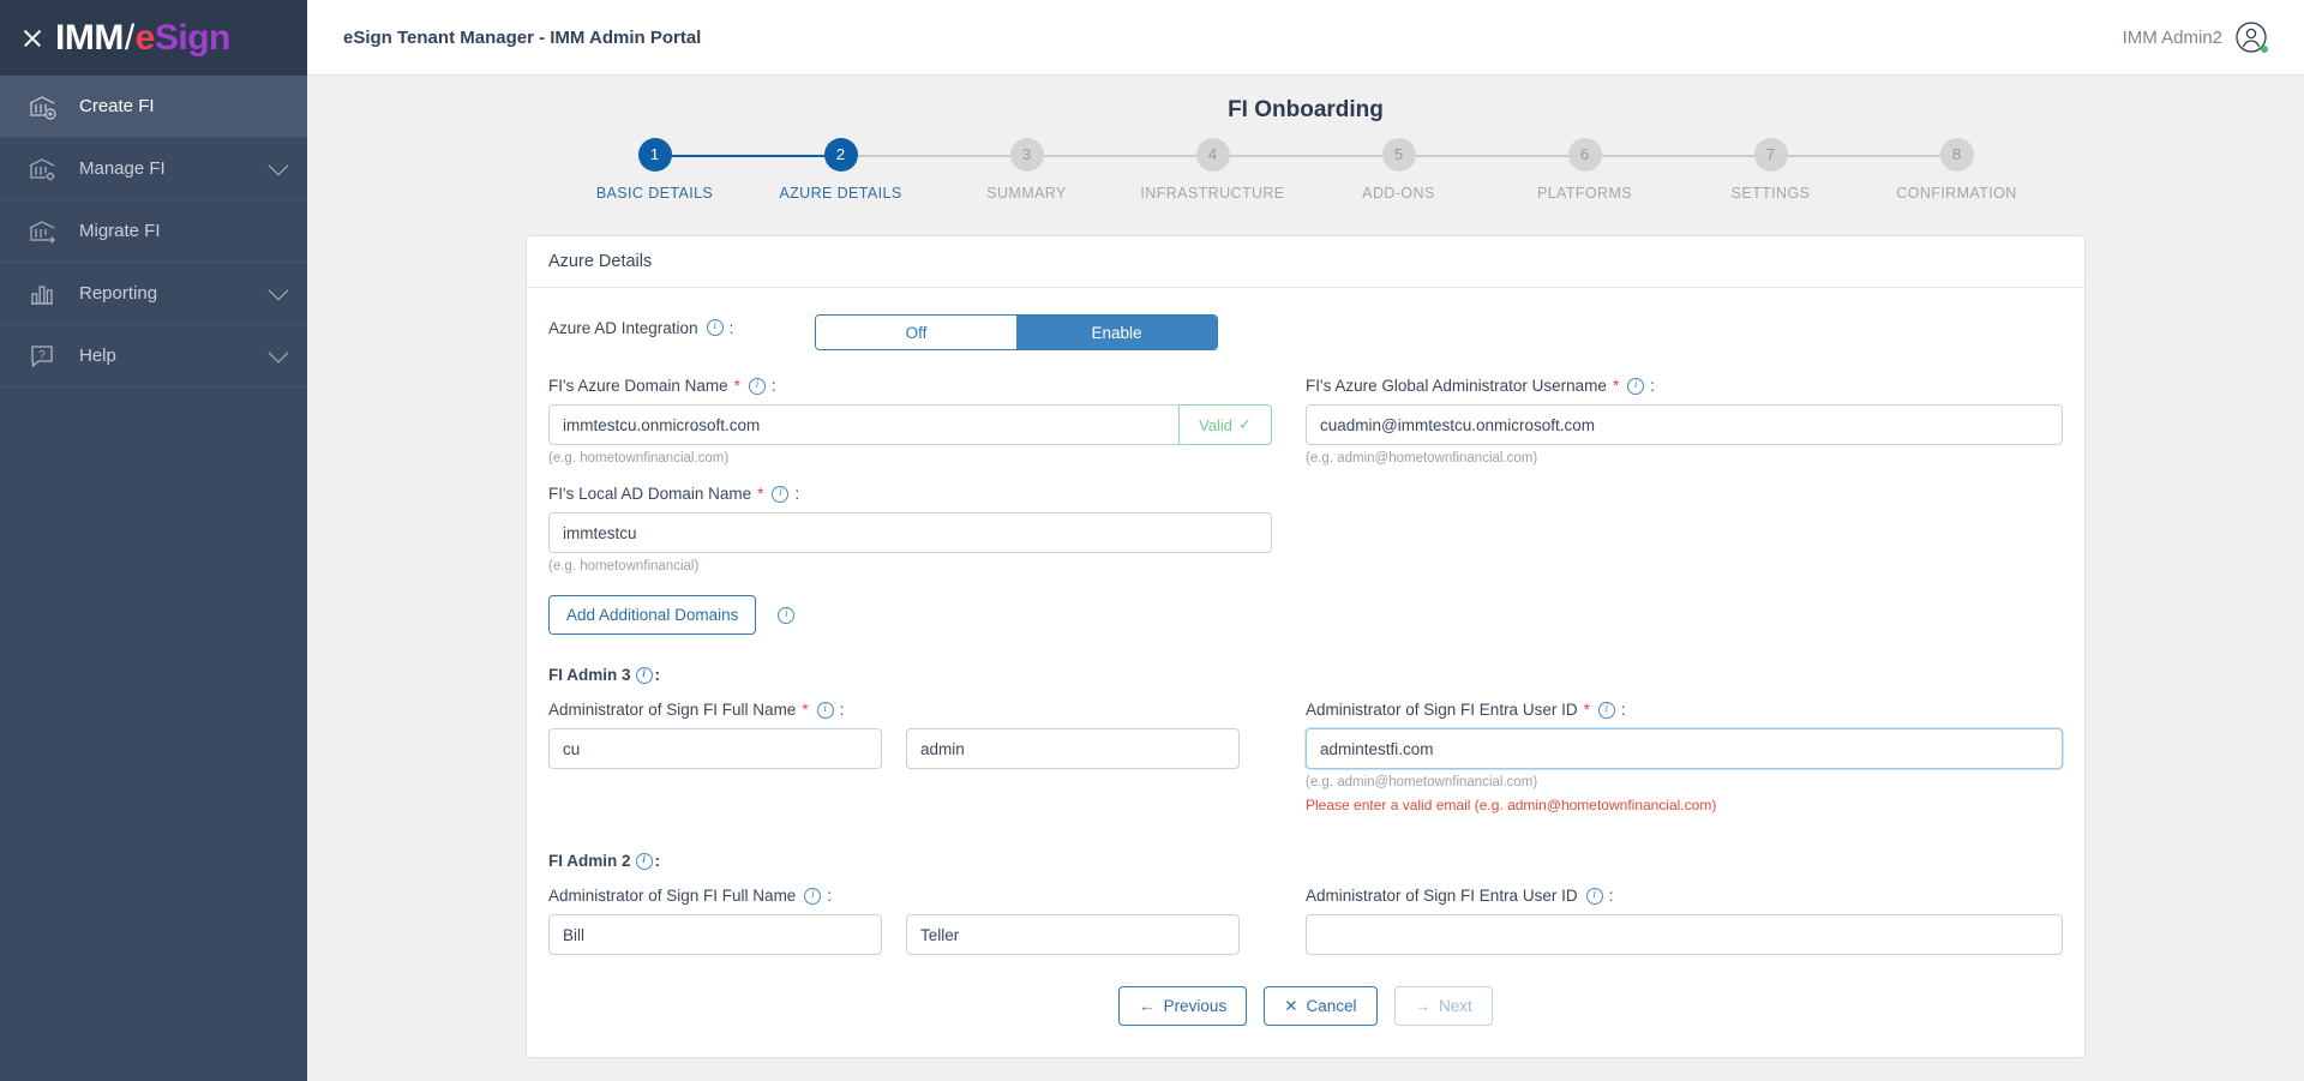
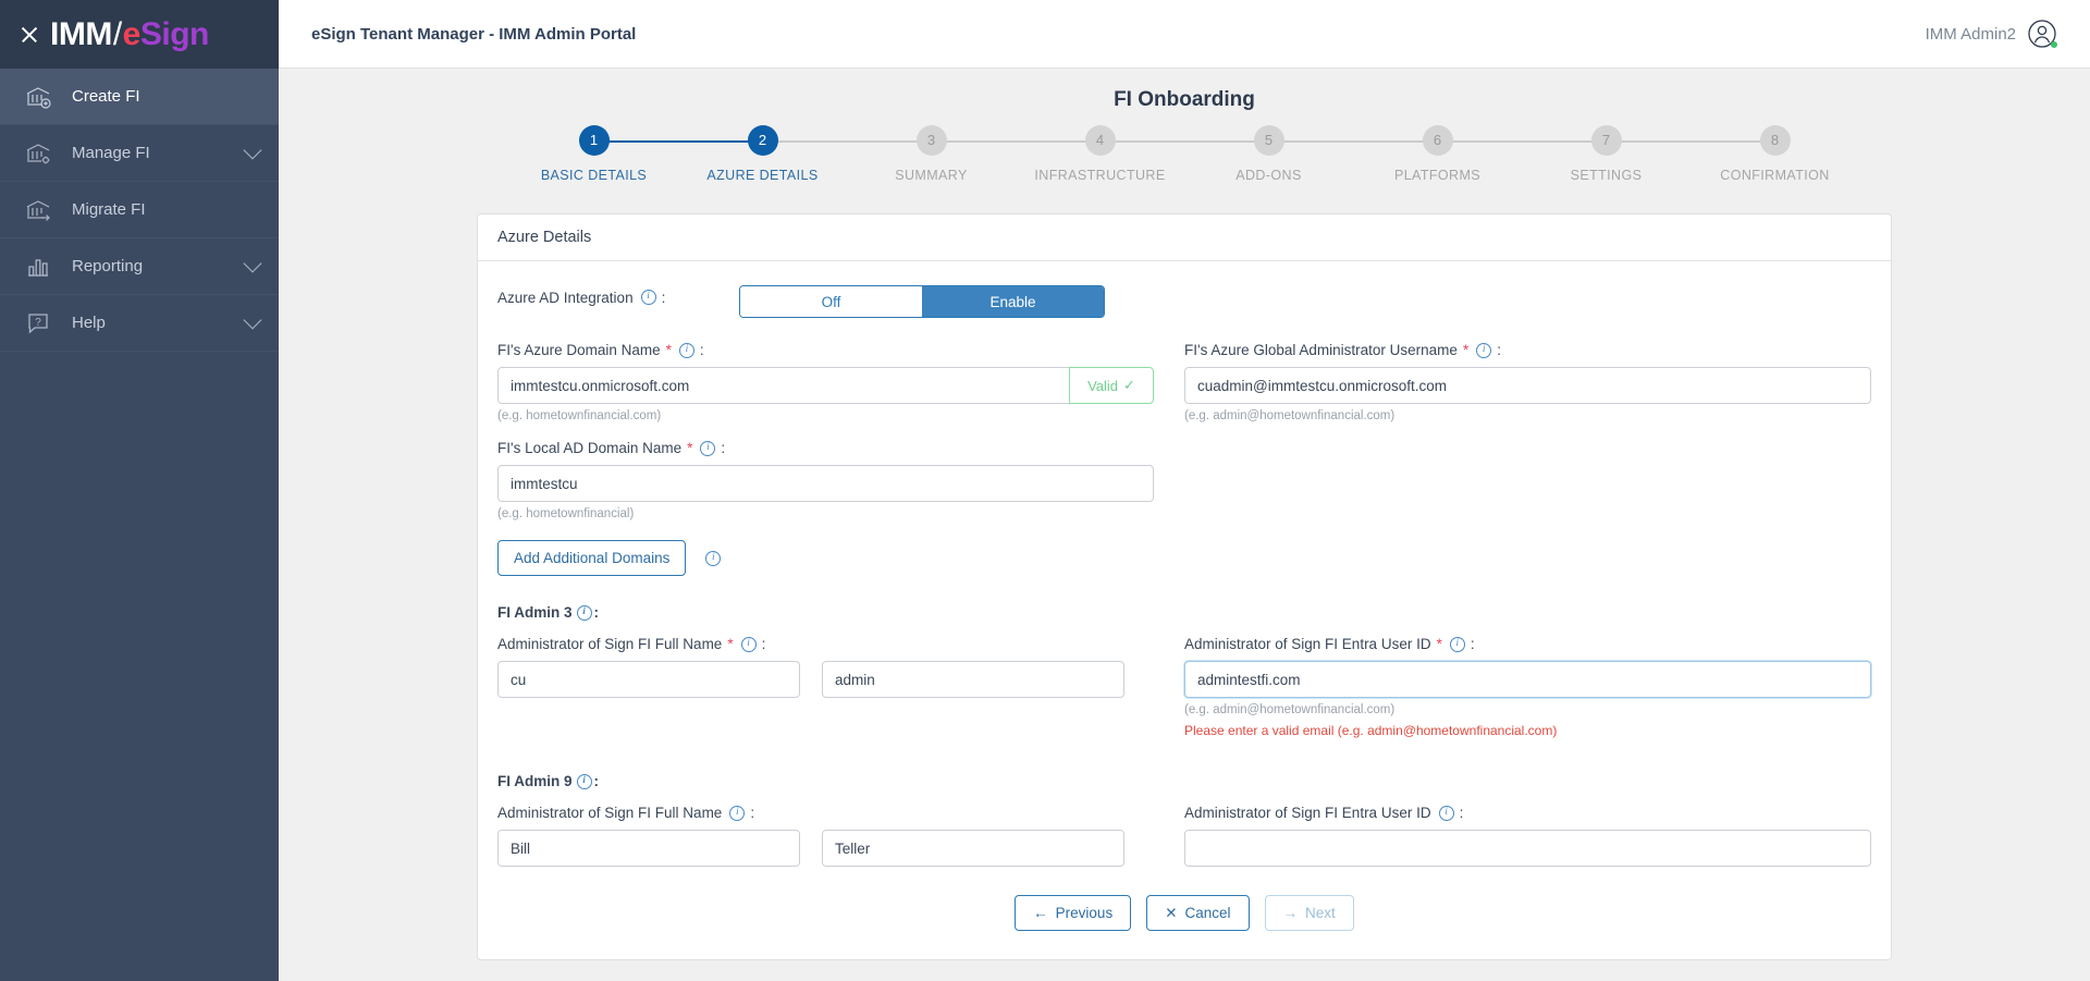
  IMM
  /
  e
  Sign
  Create FI
  Manage FI
  Migrate FI
  Reporting
  ?
  Help
  eSign Tenant Manager - IMM Admin Portal
  IMM Admin2
  FI Onboarding
  1
  BASIC DETAILS
  2
  AZURE DETAILS
  3
  SUMMARY
  4
  INFRASTRUCTURE
  5
  ADD-ONS
  6
  PLATFORMS
  7
  SETTINGS
  8
  CONFIRMATION
  Azure Details
  Azure AD Integration
  i
  :
  Off
  Enable
  FI's Azure Domain Name
  *
  i
  :
  immtestcu.onmicrosoft.com
  Valid
  ✓
  (e.g. hometownfinancial.com)
  FI's Azure Global Administrator Username
  *
  i
  :
  cuadmin@immtestcu.onmicrosoft.com
  (e.g. admin@hometownfinancial.com)
  FI's Local AD Domain Name
  *
  i
  :
  immtestcu
  (e.g. hometownfinancial)
  Add Additional Domains
  i
  FI Admin 3
  i
  :
  Administrator of Sign FI Full Name
  *
  i
  :
  cu
  admin
  Administrator of Sign FI Entra User ID
  *
  i
  :
  admintestfi.com
  (e.g. admin@hometownfinancial.com)
  Please enter a valid email (e.g. admin@hometownfinancial.com)
- FI Admin 2
+ FI Admin 9
  i
  :
  Administrator of Sign FI Full Name
  i
  :
  Bill
  Teller
  Administrator of Sign FI Entra User ID
  i
  :
  ←
  Previous
  ✕
  Cancel
  →
  Next
